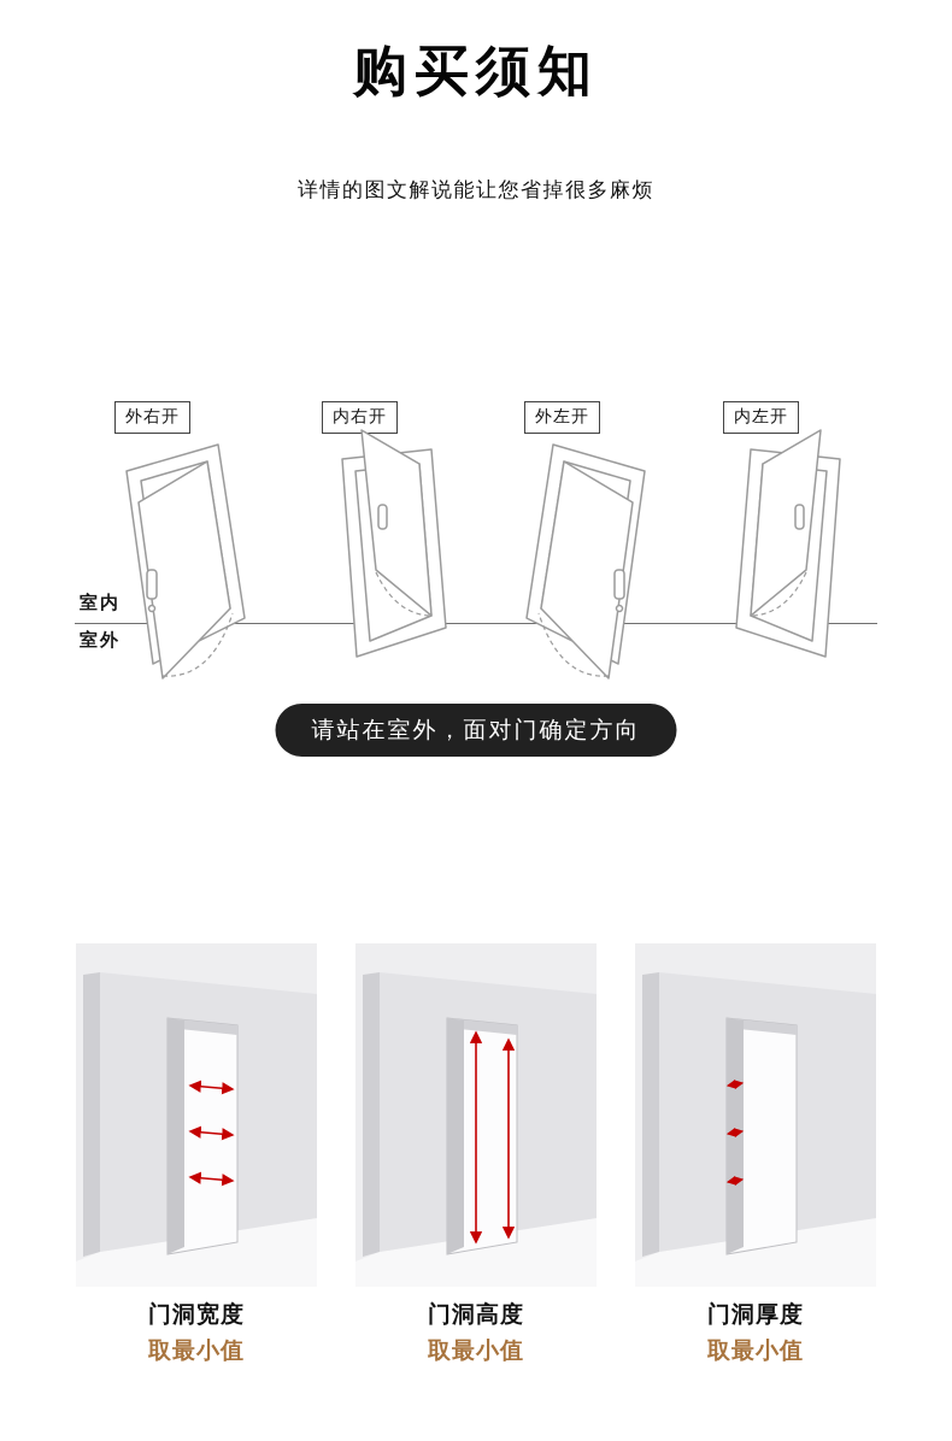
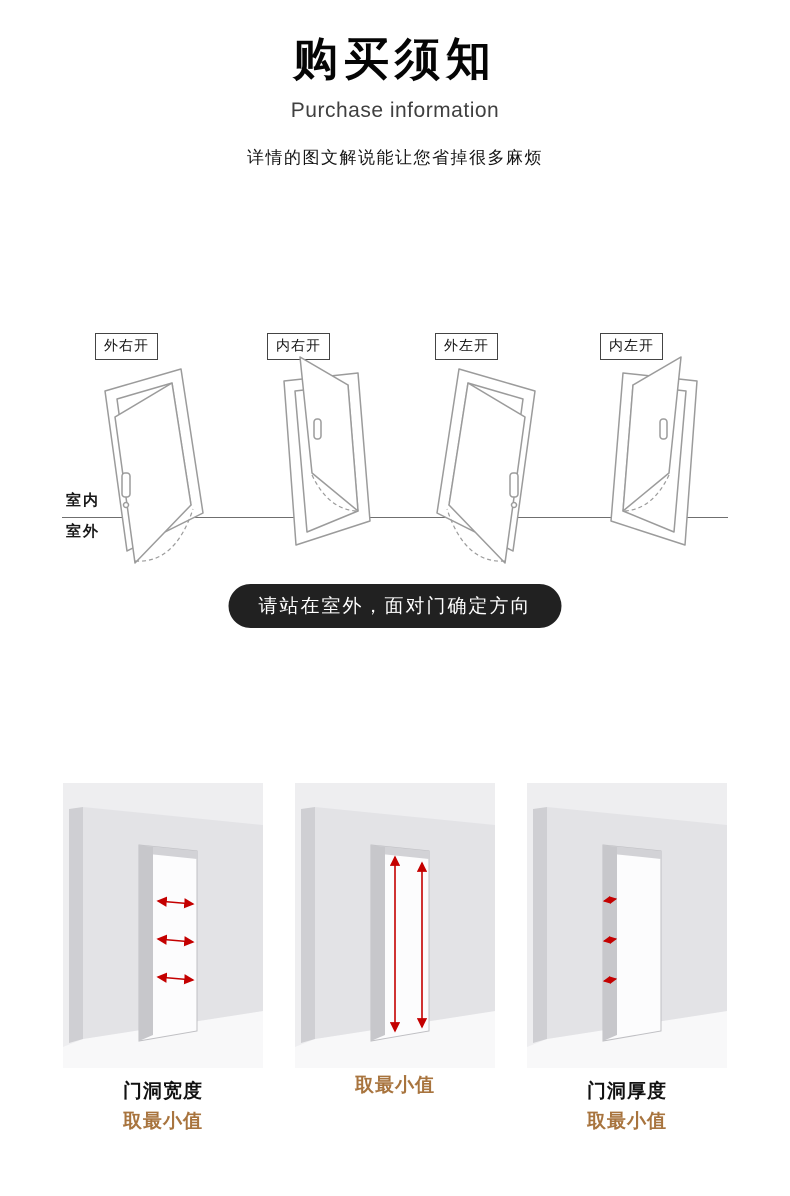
  购买须知
+ Purchase information
  详情的图文解说能让您省掉很多麻烦
  外右开
  内右开
  外左开
  内左开
  室内
  室外
  请站在室外，面对门确定方向
  门洞宽度
  取最小值
- 门洞高度
  取最小值
  门洞厚度
  取最小值
